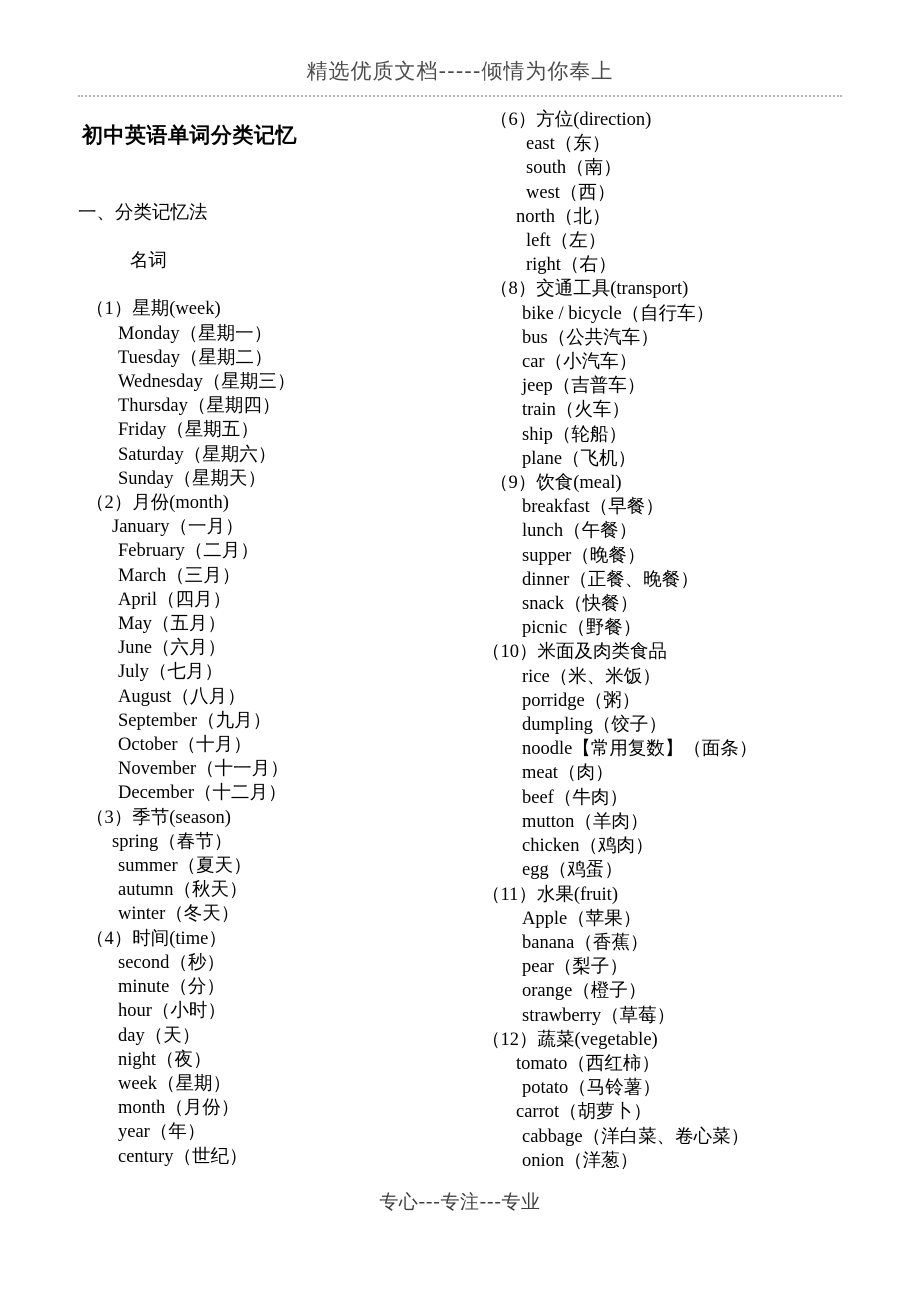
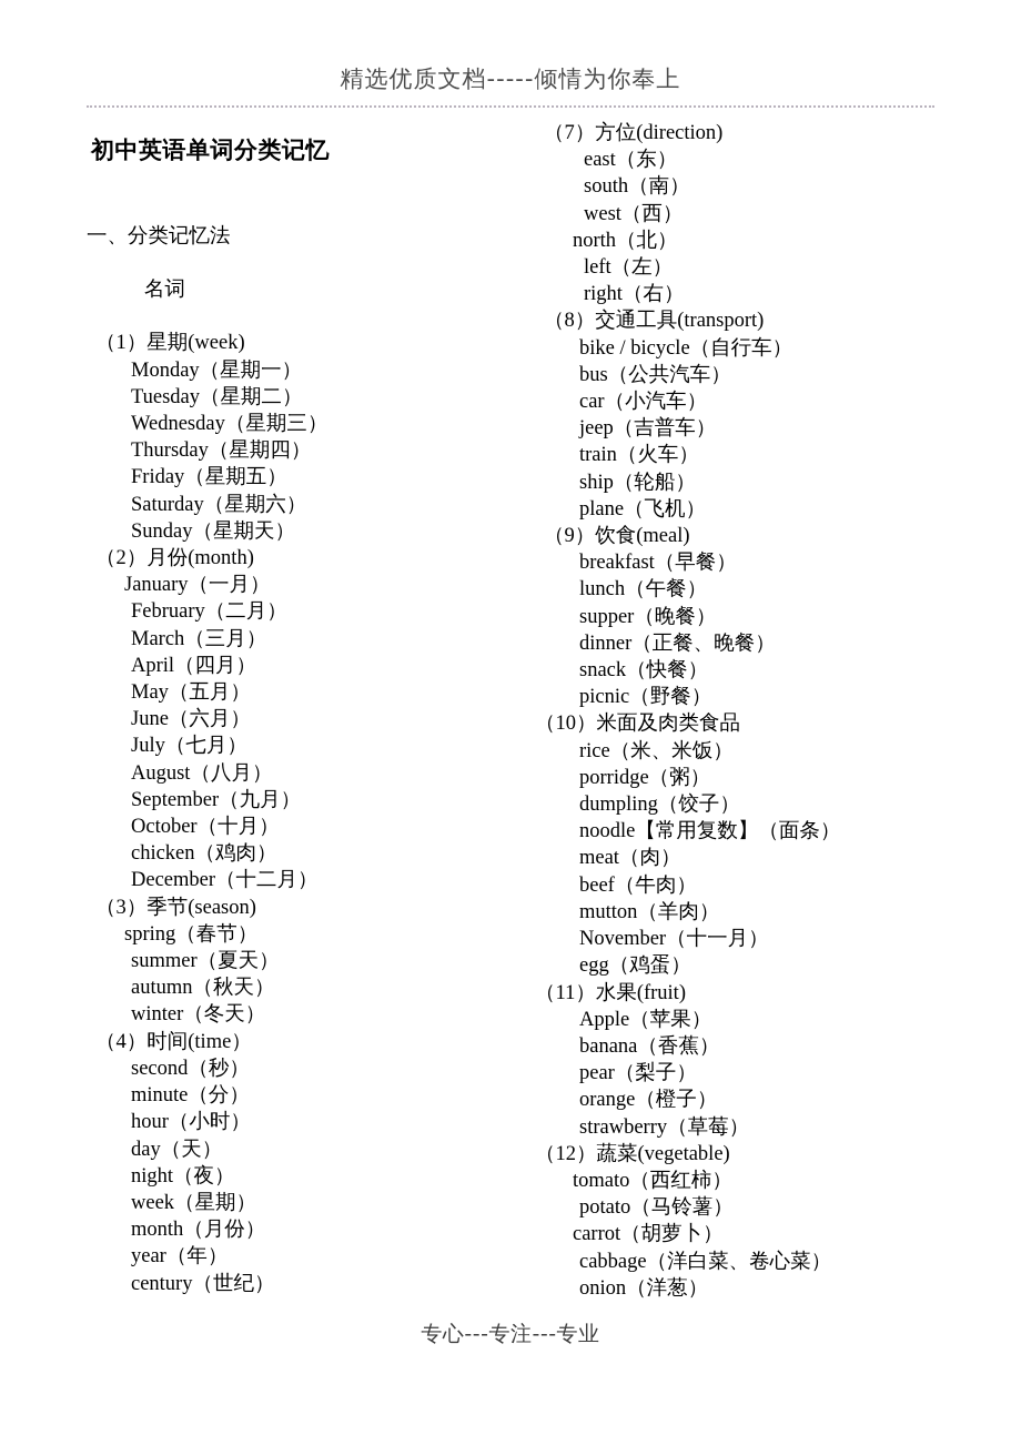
  精选优质文档-----倾情为你奉上
  初中英语单词分类记忆
  一、分类记忆法
  名词
  （1）星期(week)
  Monday（星期一）
  Tuesday（星期二）
  Wednesday（星期三）
  Thursday（星期四）
  Friday（星期五）
  Saturday（星期六）
  Sunday（星期天）
  （2）月份(month)
  January（一月）
  February（二月）
  March（三月）
  April（四月）
  May（五月）
  June（六月）
  July（七月）
  August（八月）
  September（九月）
  October（十月）
- November（十一月）
+ chicken（鸡肉）
  December（十二月）
  （3）季节(season)
  spring（春节）
  summer（夏天）
  autumn（秋天）
  winter（冬天）
  （4）时间(time）
  second（秒）
  minute（分）
  hour（小时）
  day（天）
  night（夜）
  week（星期）
  month（月份）
  year（年）
  century（世纪）
- （6）方位(direction)
+ （7）方位(direction)
  east（东）
  south（南）
  west（西）
  north（北）
  left（左）
  right（右）
  （8）交通工具(transport)
  bike / bicycle（自行车）
  bus（公共汽车）
  car（小汽车）
  jeep（吉普车）
  train（火车）
  ship（轮船）
  plane（飞机）
  （9）饮食(meal)
  breakfast（早餐）
  lunch（午餐）
  supper（晚餐）
  dinner（正餐、晚餐）
  snack（快餐）
  picnic（野餐）
  （10）米面及肉类食品
  rice（米、米饭）
  porridge（粥）
  dumpling（饺子）
  noodle【常用复数】（面条）
  meat（肉）
  beef（牛肉）
  mutton（羊肉）
- chicken（鸡肉）
+ November（十一月）
  egg（鸡蛋）
  （11）水果(fruit)
  Apple（苹果）
  banana（香蕉）
  pear（梨子）
  orange（橙子）
  strawberry（草莓）
  （12）蔬菜(vegetable)
  tomato（西红柿）
  potato（马铃薯）
  carrot（胡萝卜）
  cabbage（洋白菜、卷心菜）
  onion（洋葱）
  专心---专注---专业
